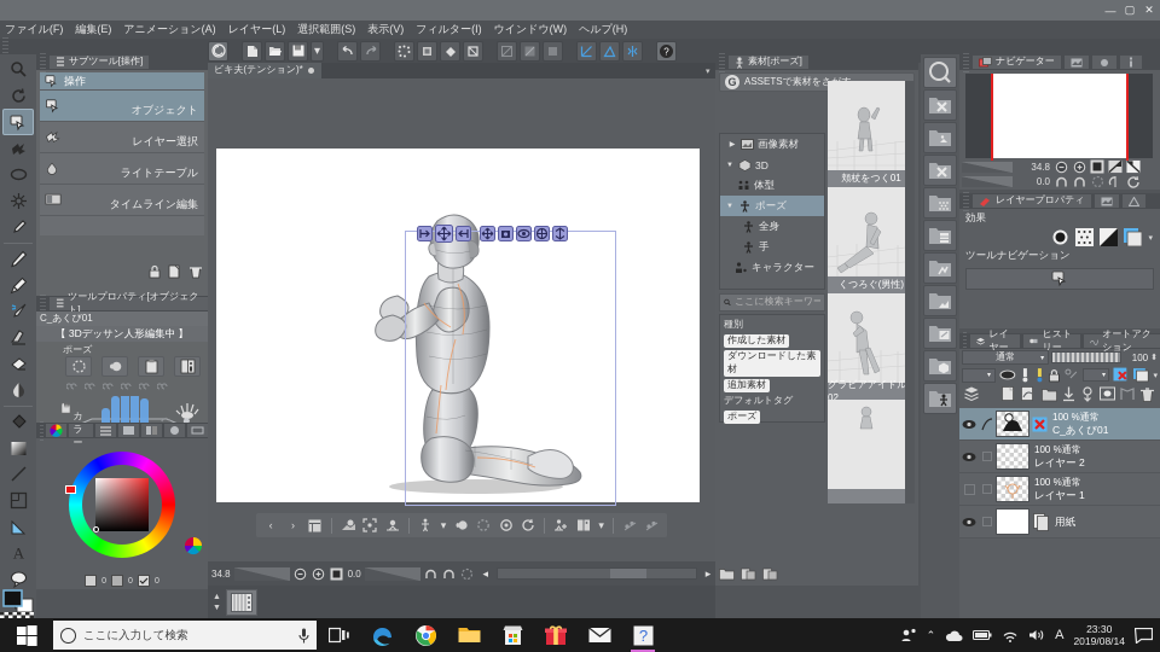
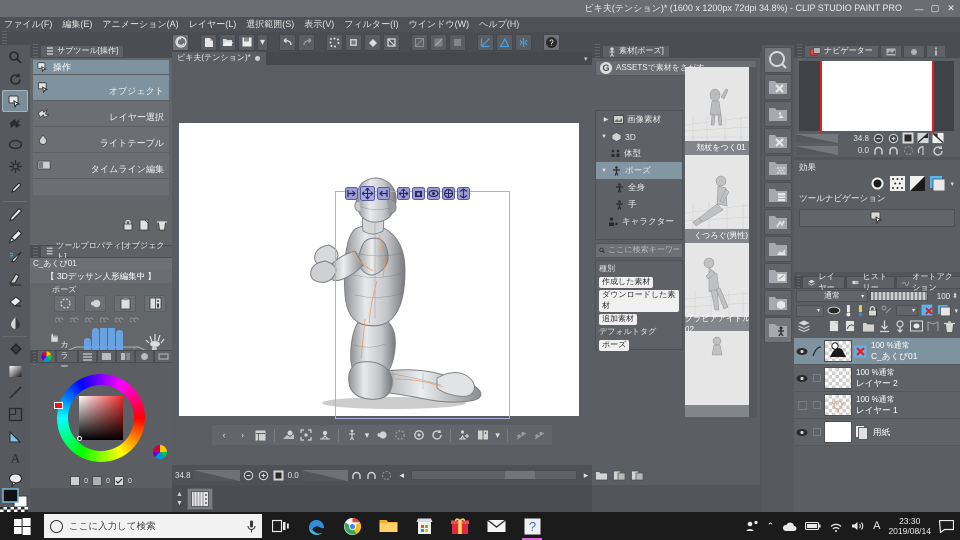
+ ビキ夫(テンション)* (1600 x 1200px 72dpi 34.8%) - CLIP STUDIO PAINT PRO
  —
  ▢
  ✕
  ファイル(F)
  編集(E)
  アニメーション(A)
  レイヤー(L)
  選択範囲(S)
  表示(V)
  フィルター(I)
  ウインドウ(W)
  ヘルプ(H)
  ▾
  ?
  ビキ夫(テンション)*
  A
  サブツール[操作]
  操作
  オブジェクト
  レイヤー選択
  ライトテーブル
  タイムライン編集
  ツールプロパティ[オブジェクト]
  C_あくび01
  【 3Dデッサン人形編集中 】
  ポーズ
  カラー
  ‹
  ›
  ▾
  ▾
  34.8
  0.0
  ◂
  ▸
  素材[ポーズ]
  G
  ASSETSで素材を
  画像素材
  3D
  体型
  ポーズ
  全身
  手
  キャラクター
  種別
  作成した素材
  ダウンロードした素材
  追加素材
  デフォルトタグ
  ポーズ
  頬杖をつく01
  くつろぐ(男性)
  グラビアアイドル02
  ナビゲーター
  34.8
  0.0
- レイヤープロパティ
  効果
  ツールナビゲーション
  レイヤー
  ヒストリー
  オートアクション
  通常
  100
  100 %通常
  C_あくび01
  100 %通常
  レイヤー 2
  100 %通常
  レイヤー 1
  用紙
  ここに入力して検索
  ?
  ⌃
  A
  23:30
  2019/08/14
